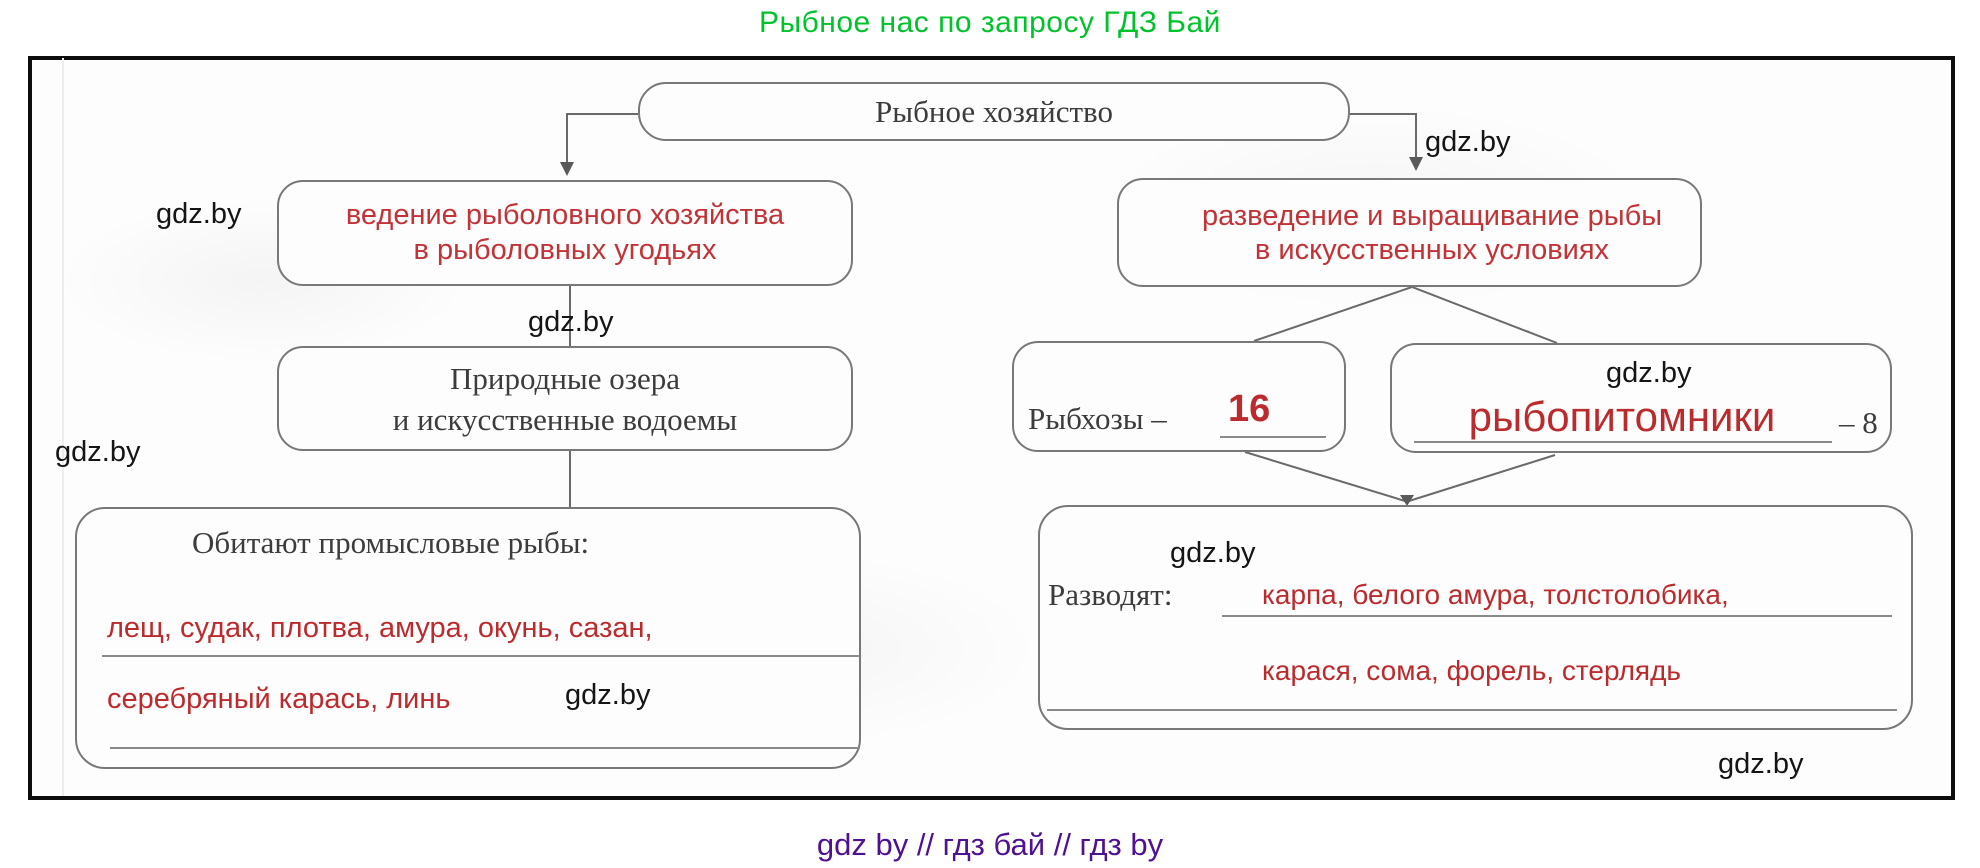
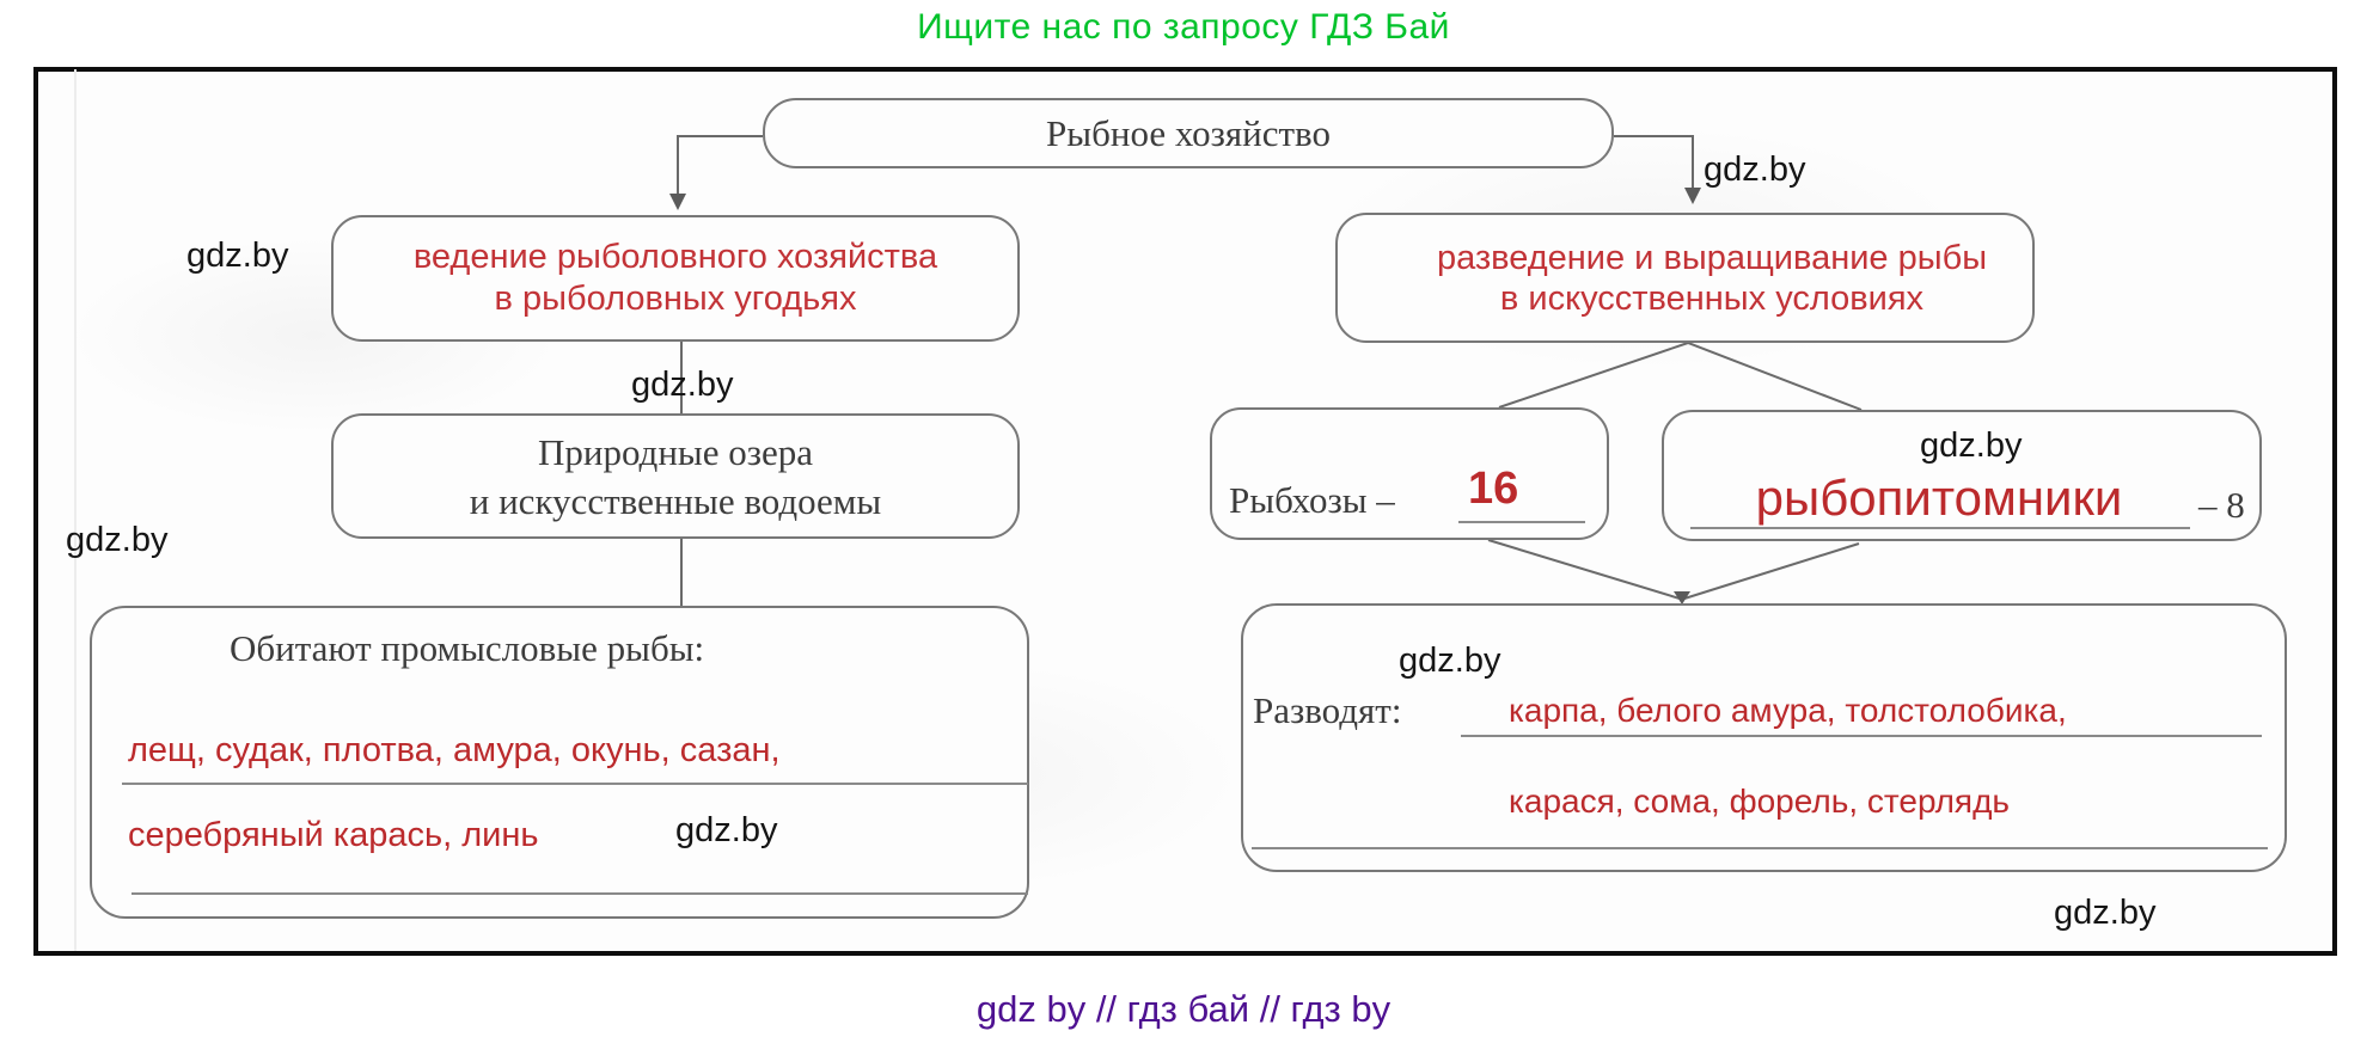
- Рыбное нас по запросу ГДЗ Бай
+ Ищите нас по запросу ГДЗ Бай
  Рыбное хозяйство
  ведение рыболовного хозяйства
  в рыболовных угодьях
  Природные озера
  и искусственные водоемы
  Обитают промысловые рыбы:
  лещ, судак, плотва, амура, окунь, сазан,
  серебряный карась, линь
  gdz.by
  разведение и выращивание рыбы
  в искусственных условиях
  Рыбхозы –
  16
  gdz.by
  рыбопитомники
  – 8
  gdz.by
  Разводят:
  карпа, белого амура, толстолобика,
  карася, сома, форель, стерлядь
  gdz.by
  gdz.by
  gdz.by
  gdz.by
  gdz.by
  gdz by // гдз бай // гдз by
